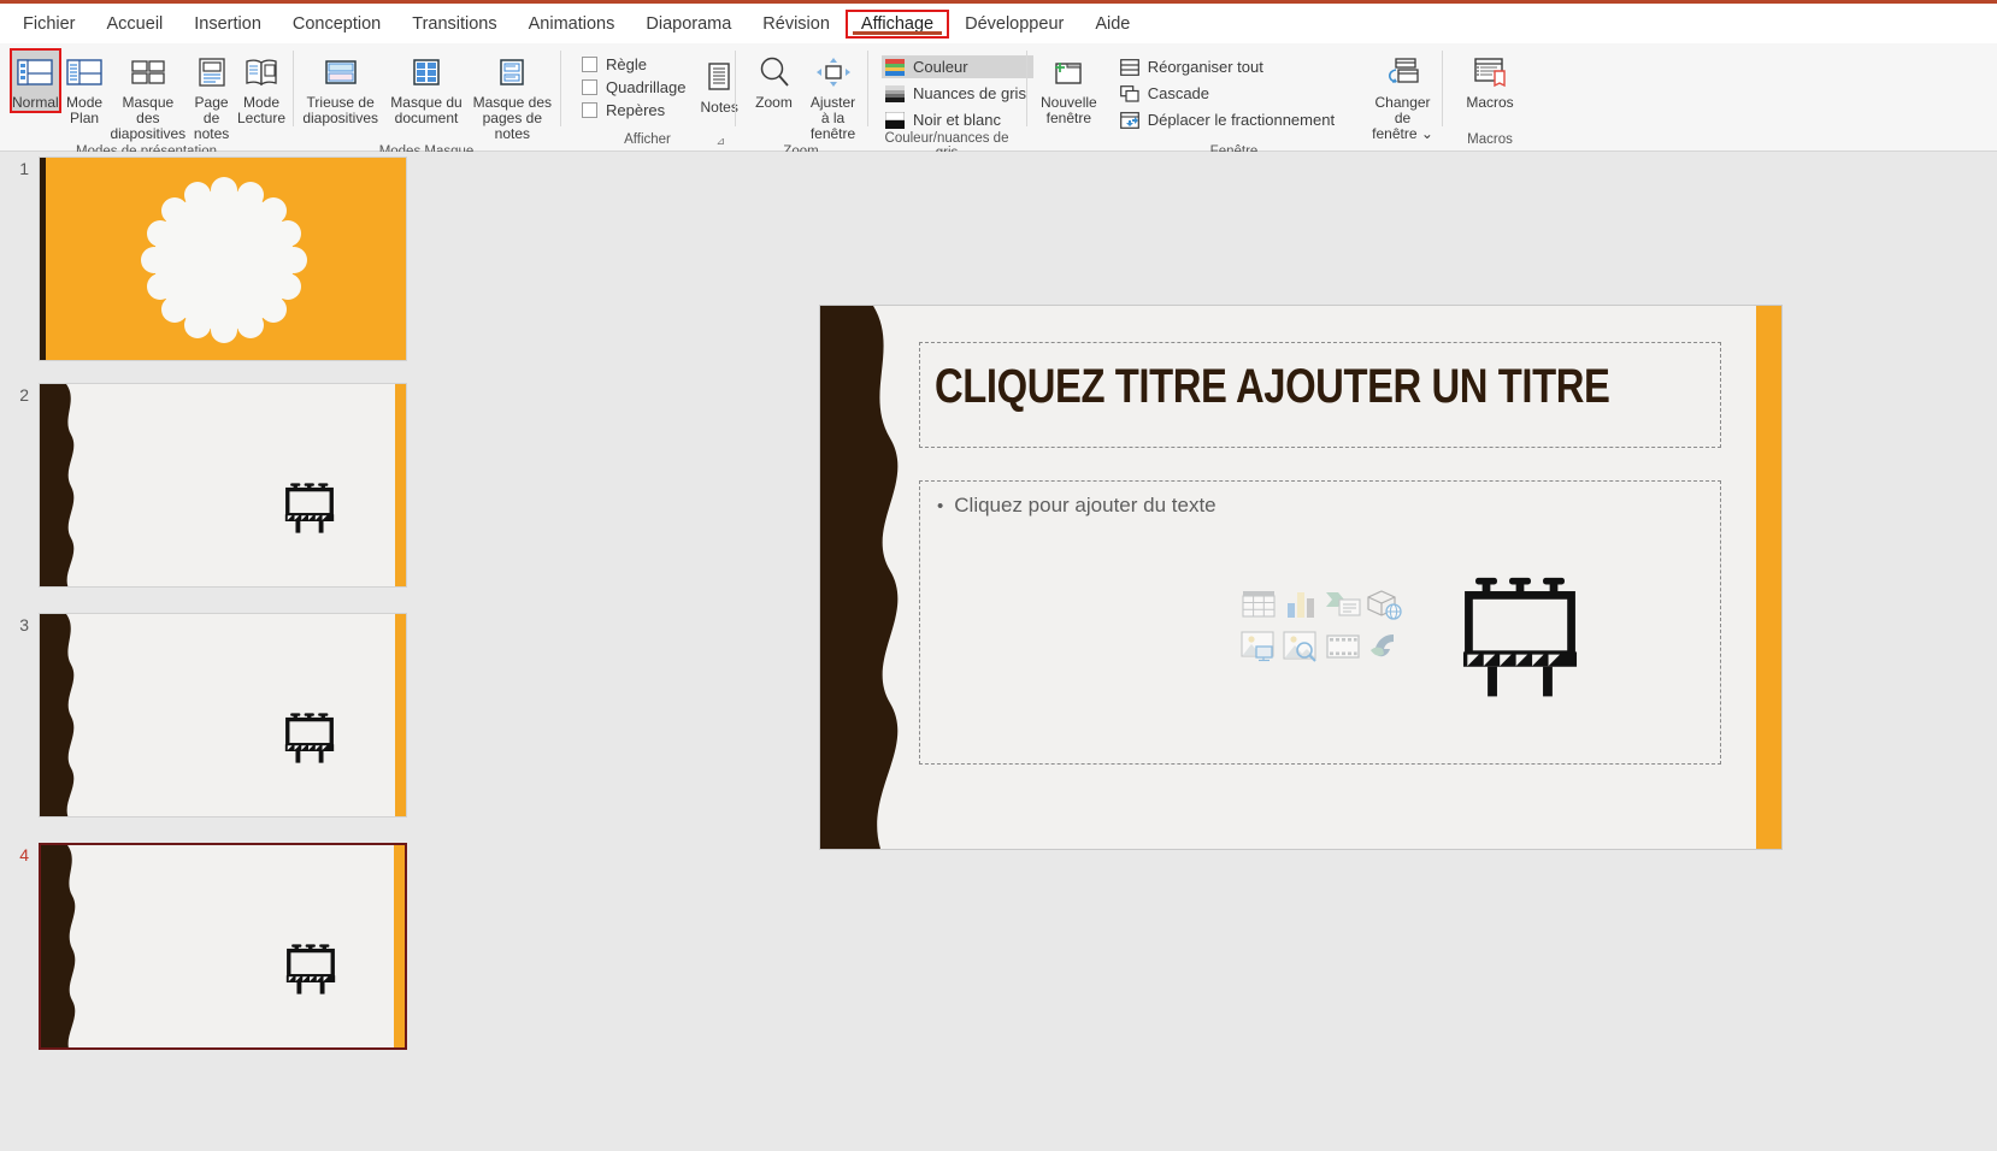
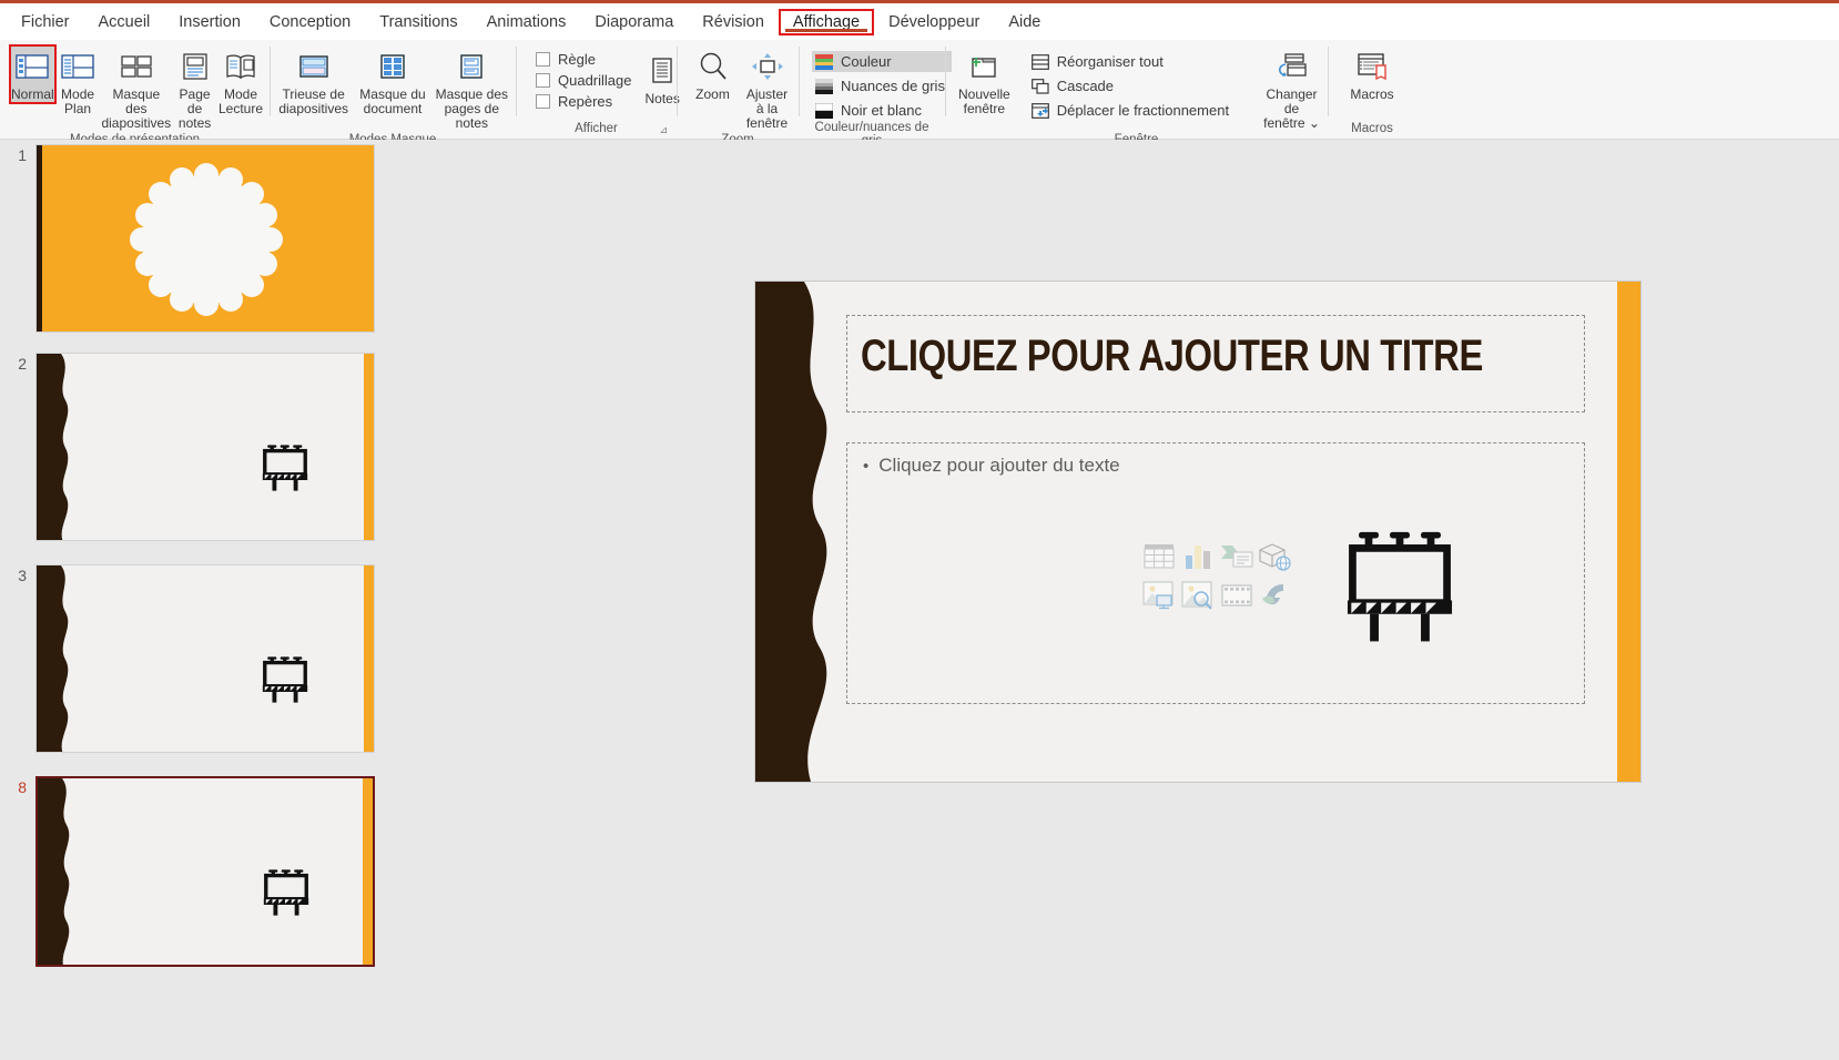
  Fichier
  Accueil
  Insertion
  Conception
  Transitions
  Animations
  Diaporama
  Révision
  Affichage
  Développeur
  Aide
  Normal
  Mode Plan
  Masque des diapositives
  Page de notes
  Mode Lecture
  Trieuse de diapositives
  Masque du document
  Masque des pages de notes
  Règle
  Quadrillage
  Repères
  Note
  Afficher
  ⊿
  Zoom
  Ajuster à la fenêtre
  Couleur
  Nuances de gris
  Noir et blanc
  Couleur/nuances de
  Nouvelle fenêtre
  Réorganiser tout
  Cascade
  Déplacer le fractionnement
  Changer de fenêtre ⌄
  Macros
  Macros
  1
  2
  3
- 4
+ 8
- CLIQUEZ TITRE AJOUTER UN TITRE
+ CLIQUEZ POUR AJOUTER UN TITRE
  •
  Cliquez pour ajouter du texte
